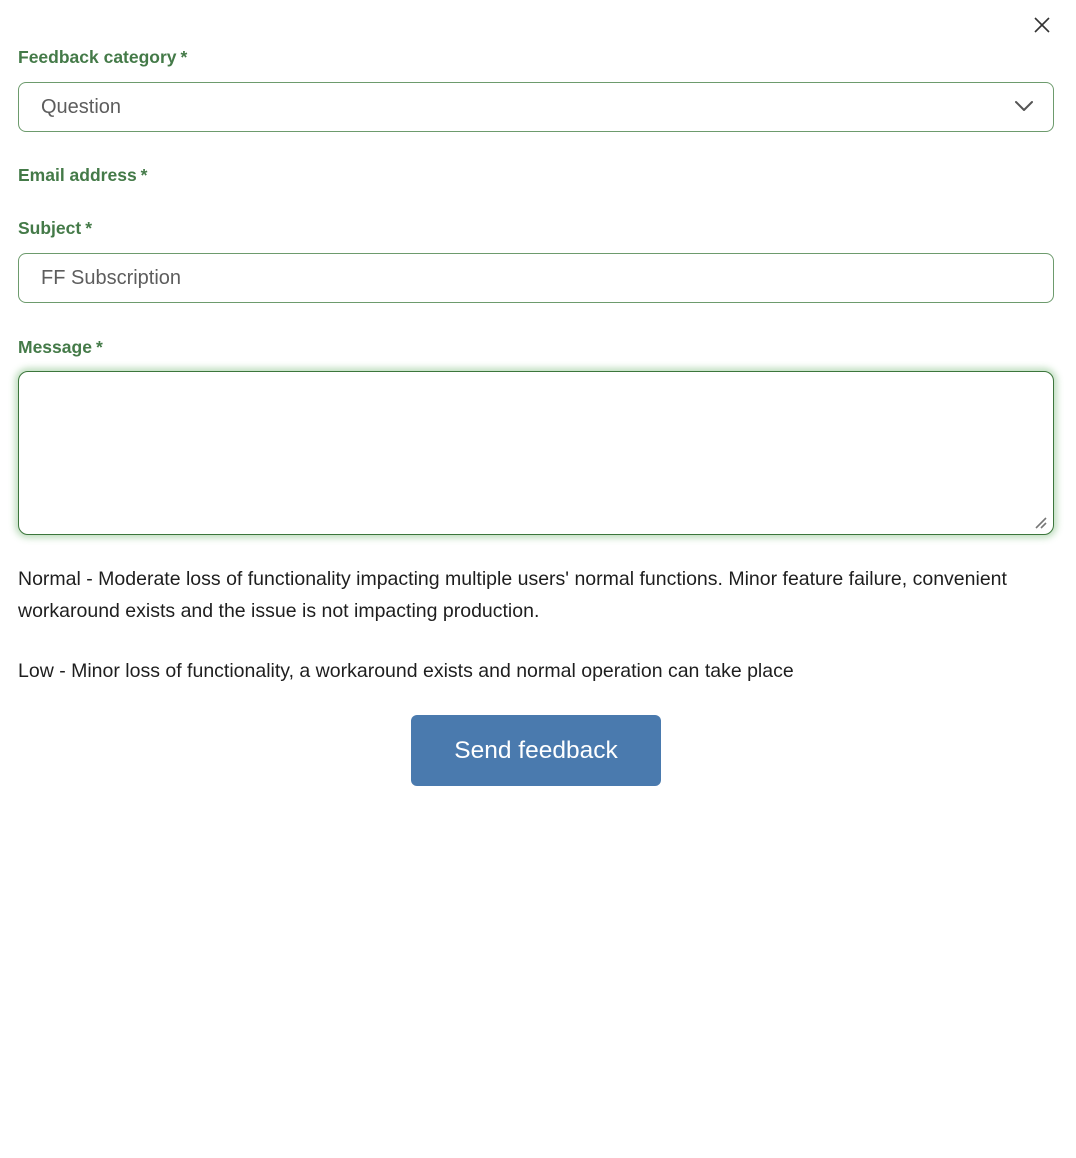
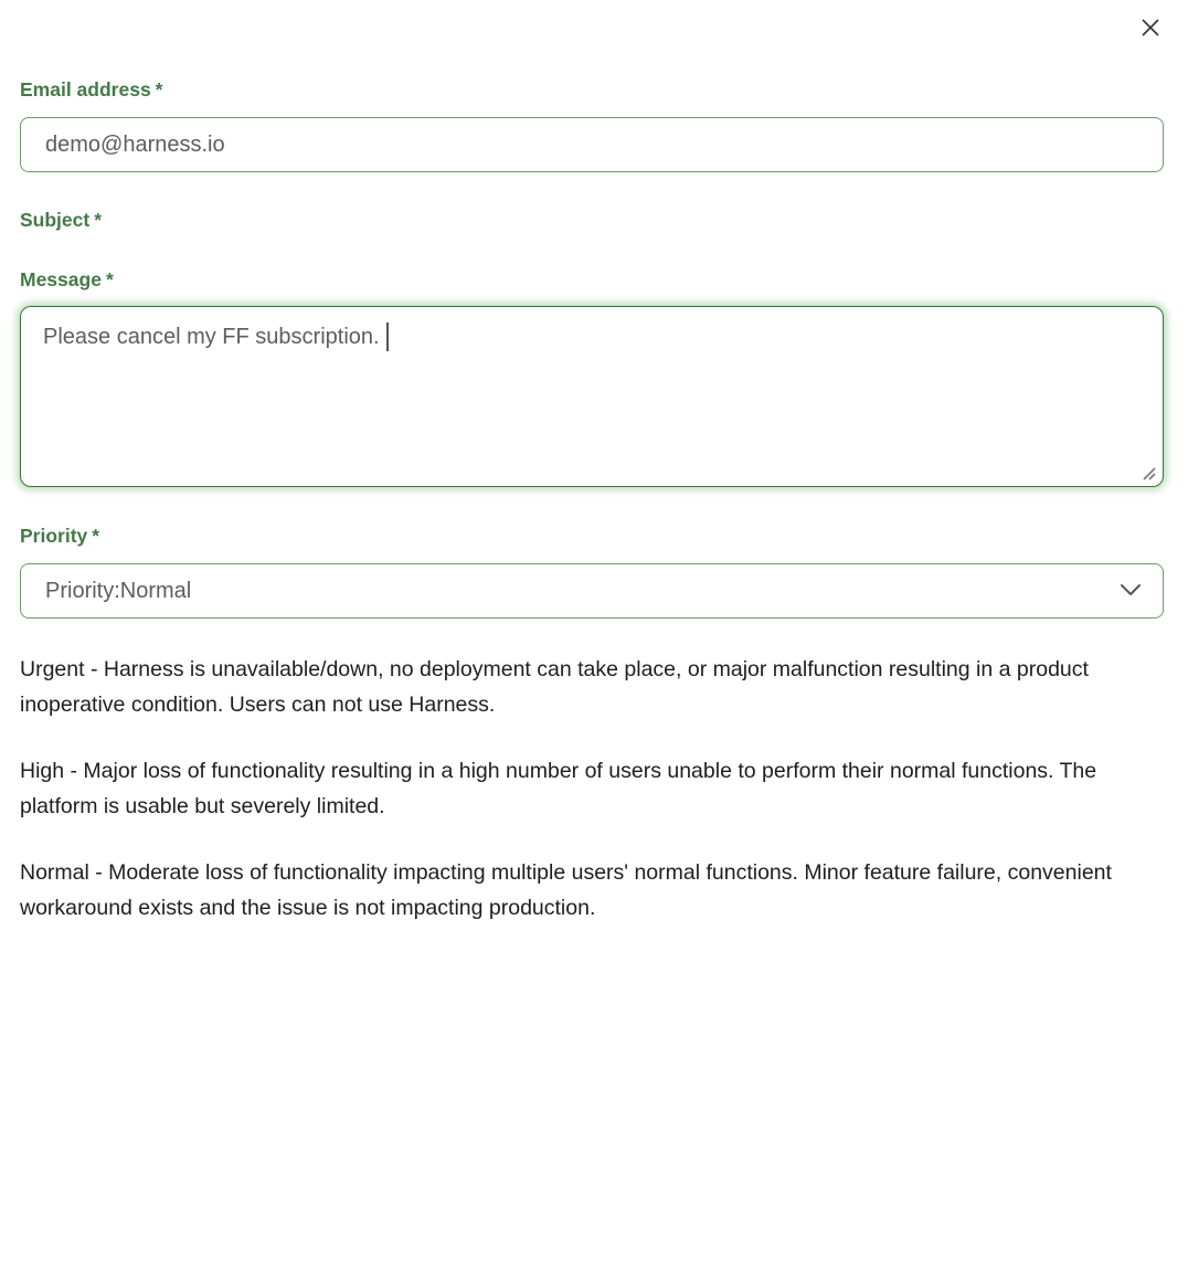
- Feedback category *
- Question
  Email address *
+ demo@harness.io
  Subject *
- FF Subscription
  Message *
+ Please cancel my FF subscription.
+ Priority *
+ Priority:Normal
+ Urgent - Harness is unavailable/down, no deployment can take place, or major malfunction resulting in a product inoperative condition. Users can not use Harness.
+ High - Major loss of functionality resulting in a high number of users unable to perform their normal functions. The platform is usable but severely limited.
  Normal - Moderate loss of functionality impacting multiple users' normal functions. Minor feature failure, convenient workaround exists and the issue is not impacting production.
- Low - Minor loss of functionality, a workaround exists and normal operation can take place
- Send feedback
